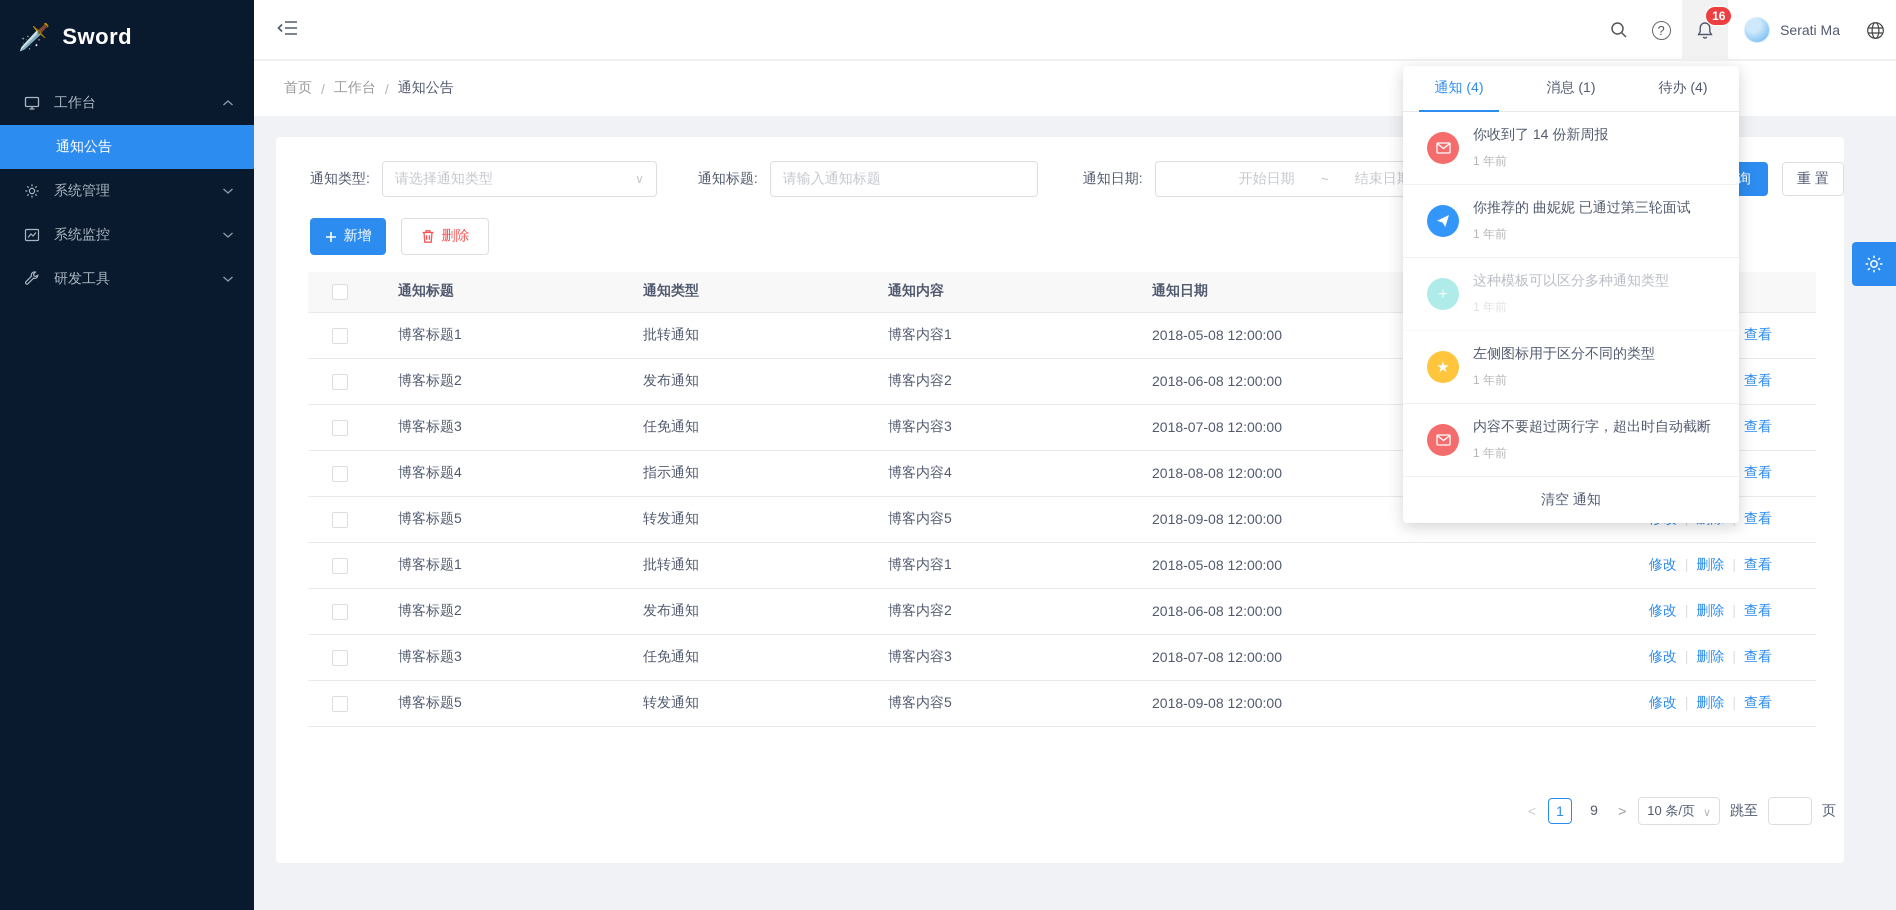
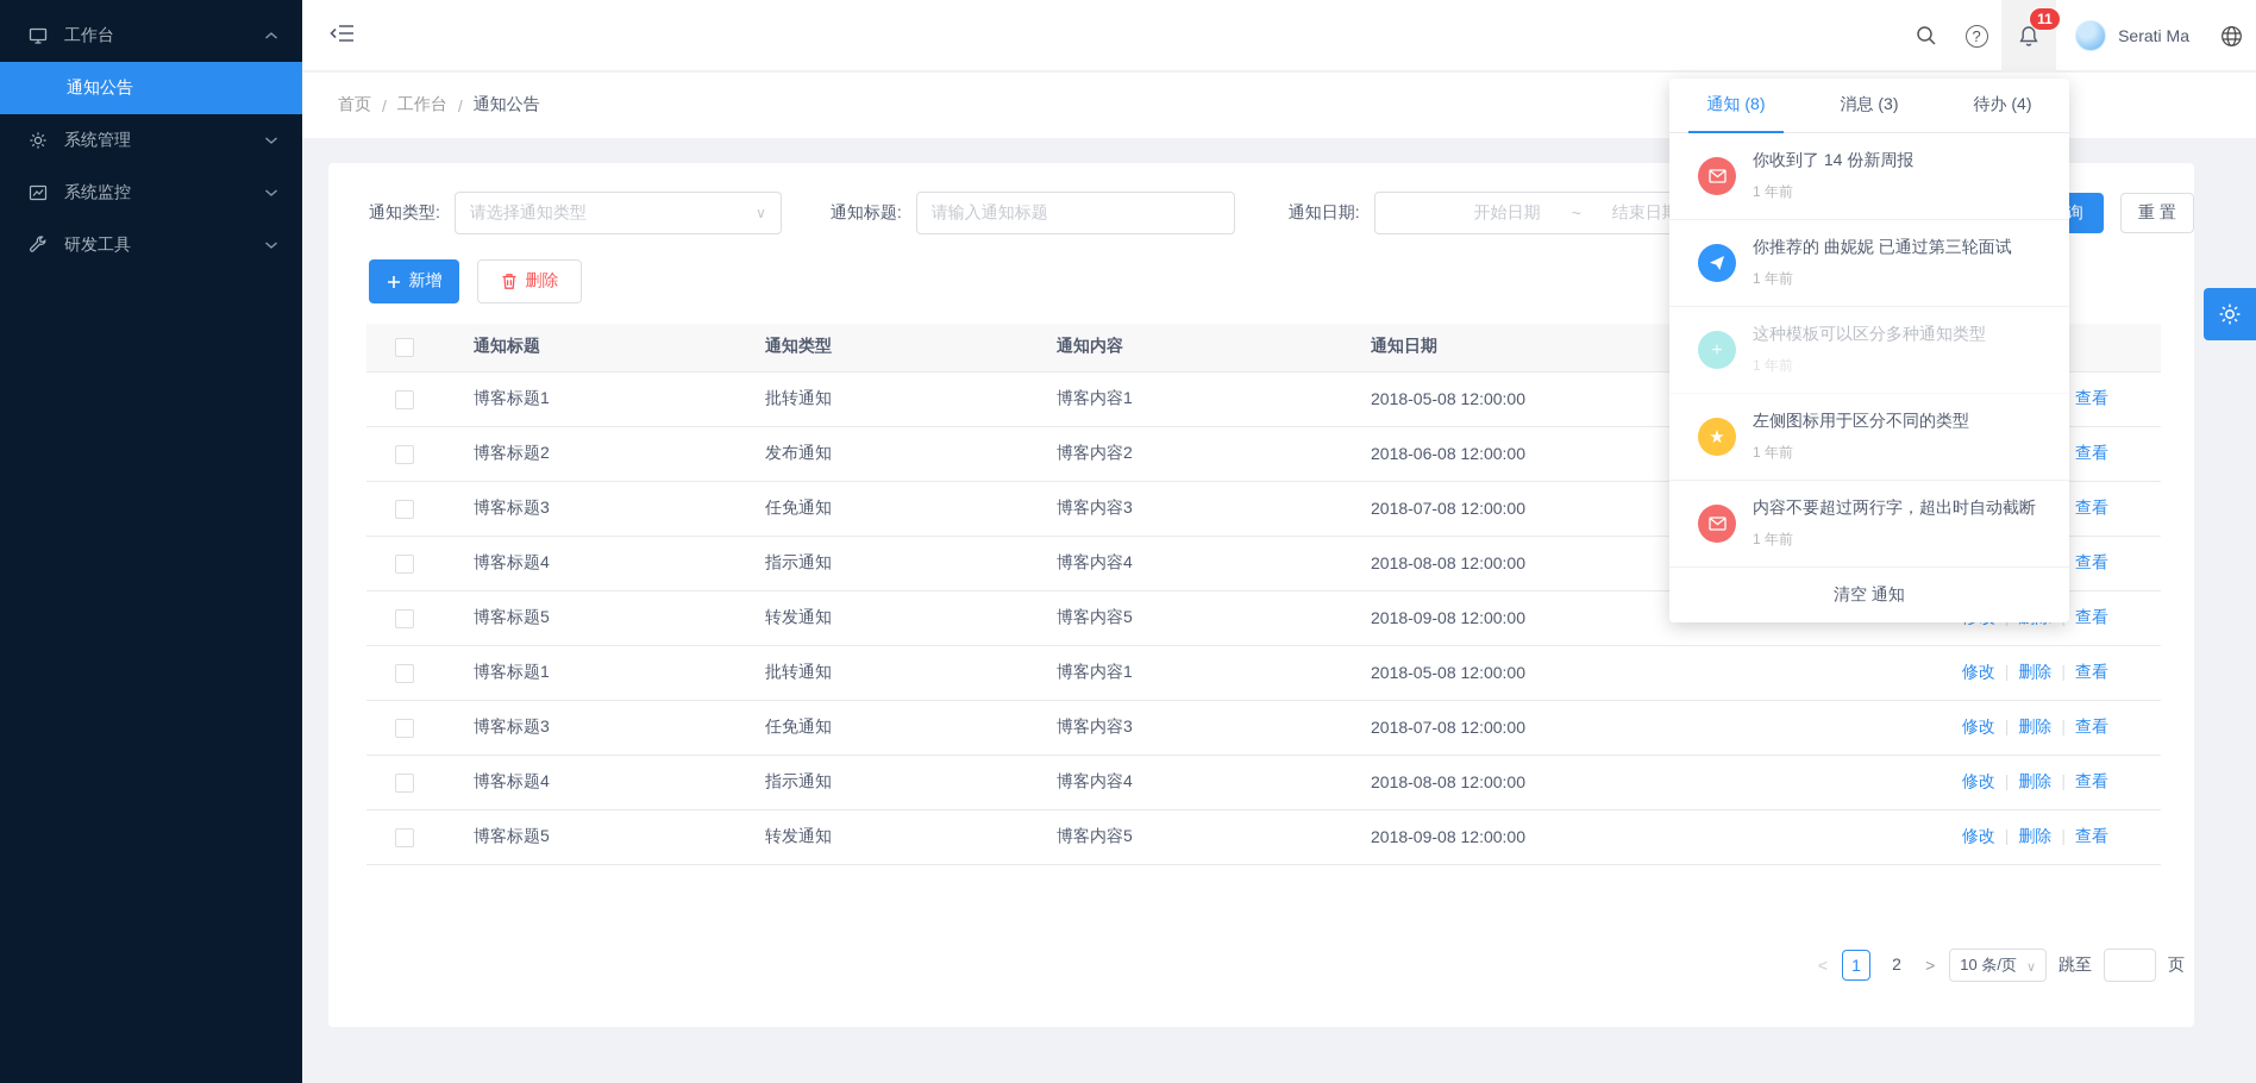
- 🗡️
- Sword
  工作台
  通知公告
  系统管理
  系统监控
  研发工具
- 16
+ 11
  Serati Ma
  首页
  /
  工作台
  /
  通知公告
  通知类型:
  请选择通知类型
  ∨
  通知标题:
  请输入通知标题
  通知日期:
  开始日期
  ~
  结束日
  重 置
  新增
  删除
  	通知标题	通知类型	通知内容	通知日期
  	博客标题1	批转通知	博客内容1	2018-05-08 12:00:00	查看
  	博客标题2	发布通知	博客内容2	2018-06-08 12:00:00	查看
  	博客标题3	任免通知	博客内容3	2018-07-08 12:00:00	查看
  	博客标题4	指示通知	博客内容4	2018-08-08 12:00:00	查看
  	博客标题5	转发通知	博客内容5	2018-09-08 12:00:00	查看
  	博客标题1	批转通知	博客内容1	2018-05-08 12:00:00	修改 | 删除 | 查看
- 	博客标题2	发布通知	博客内容2	2018-06-08 12:00:00	修改 | 删除 | 查看
  	博客标题3	任免通知	博客内容3	2018-07-08 12:00:00	修改 | 删除 | 查看
+ 	博客标题4	指示通知	博客内容4	2018-08-08 12:00:00	修改 | 删除 | 查看
  	博客标题5	转发通知	博客内容5	2018-09-08 12:00:00	修改 | 删除 | 查看
  1
- 9
+ 2
  10 条/页
  跳至
  页
- 通知 (4)
+ 通知 (8)
- 消息 (1)
+ 消息 (3)
  待办 (4)
  你收到了 14 份新周报
  1 年前
  你推荐的 曲妮妮 已通过第三轮面试
  1 年前
  ＋
  这种模板可以区分多种通知类型
  1 年前
  ★
  左侧图标用于区分不同的类型
  1 年前
  内容不要超过两行字，超出时自动截断
  1 年前
  清空 通知
